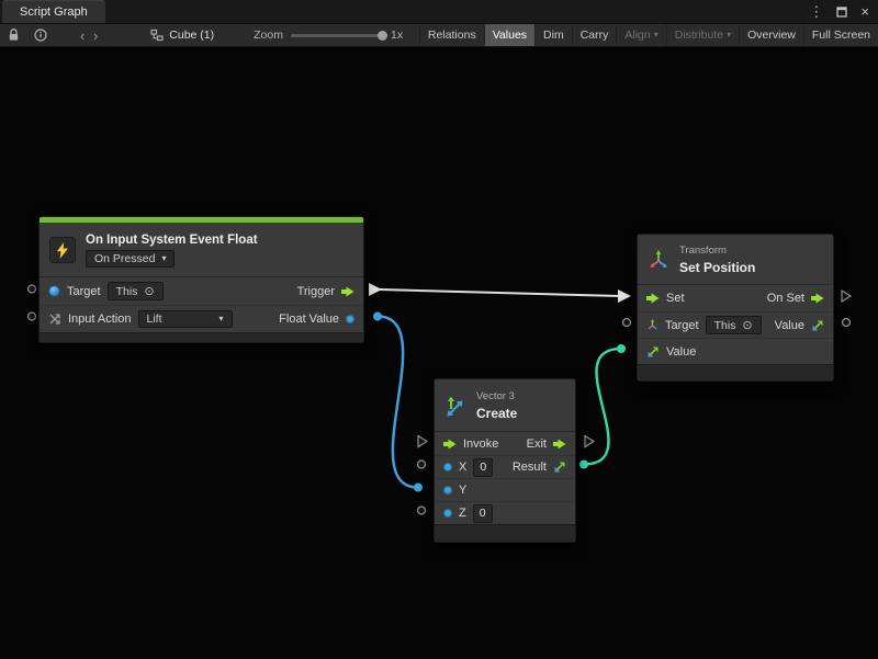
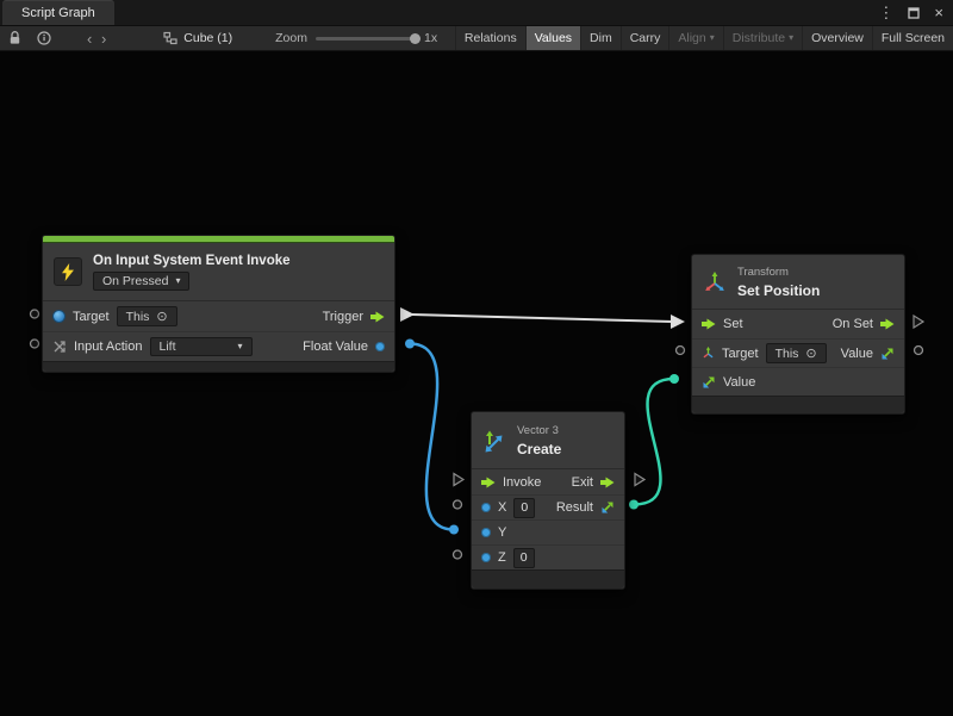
  Script Graph
  ⋮
  ×
  ‹ ›
  Cube (1)
  Zoom
  1x
  Relations
  Values
  Dim
  Carry
  Align
  ▾
  Distribute
  ▾
  Overview
  Full Screen
- On Input System Event Float
+ On Input System Event Invoke
  On Pressed
  ▾
  Target
  This
  ⊙
  Trigger
  Input Action
  Lift
  ▾
  Float Value
  Vector 3
  Create
  Invoke
  Exit
  X
  0
  Result
  Y
  Z
  0
  Transform
  Set Position
  Set
  On Set
  Target
  This
  ⊙
  Value
  Value
